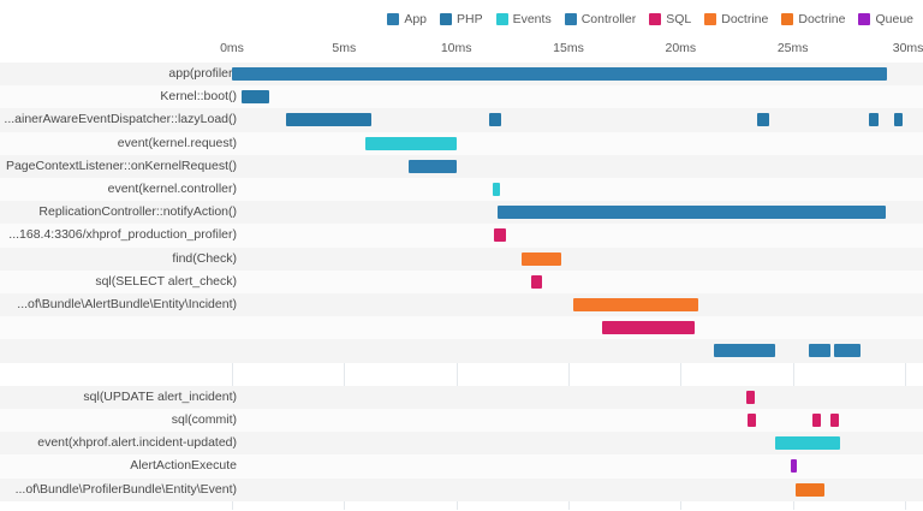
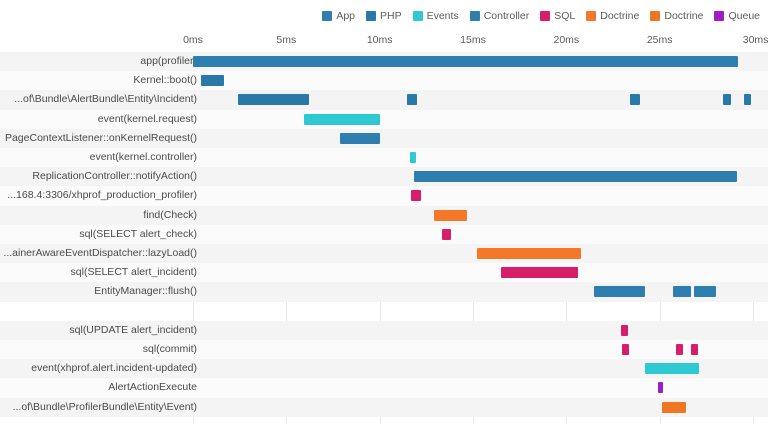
  App
  PHP
  Events
  Controller
  SQL
  Doctrine
  Doctrine
  Queue
  0ms
  5ms
  10ms
  15ms
  20ms
  25ms
  30ms
  app(profiler
  Kernel::boot()
- ...ainerAwareEventDispatcher::lazyLoad()
+ ...of\Bundle\AlertBundle\Entity\Incident)
  event(kernel.request)
  PageContextListener::onKernelRequest()
  event(kernel.controller)
  ReplicationController::notifyAction()
  ...168.4:3306/xhprof_production_profiler)
  find(Check)
  sql(SELECT alert_check)
- ...of\Bundle\AlertBundle\Entity\Incident)
+ ...ainerAwareEventDispatcher::lazyLoad()
+ sql(SELECT alert_incident)
+ EntityManager::flush()
  sql(UPDATE alert_incident)
  sql(commit)
  event(xhprof.alert.incident-updated)
  AlertActionExecute
  ...of\Bundle\ProfilerBundle\Entity\Event)
